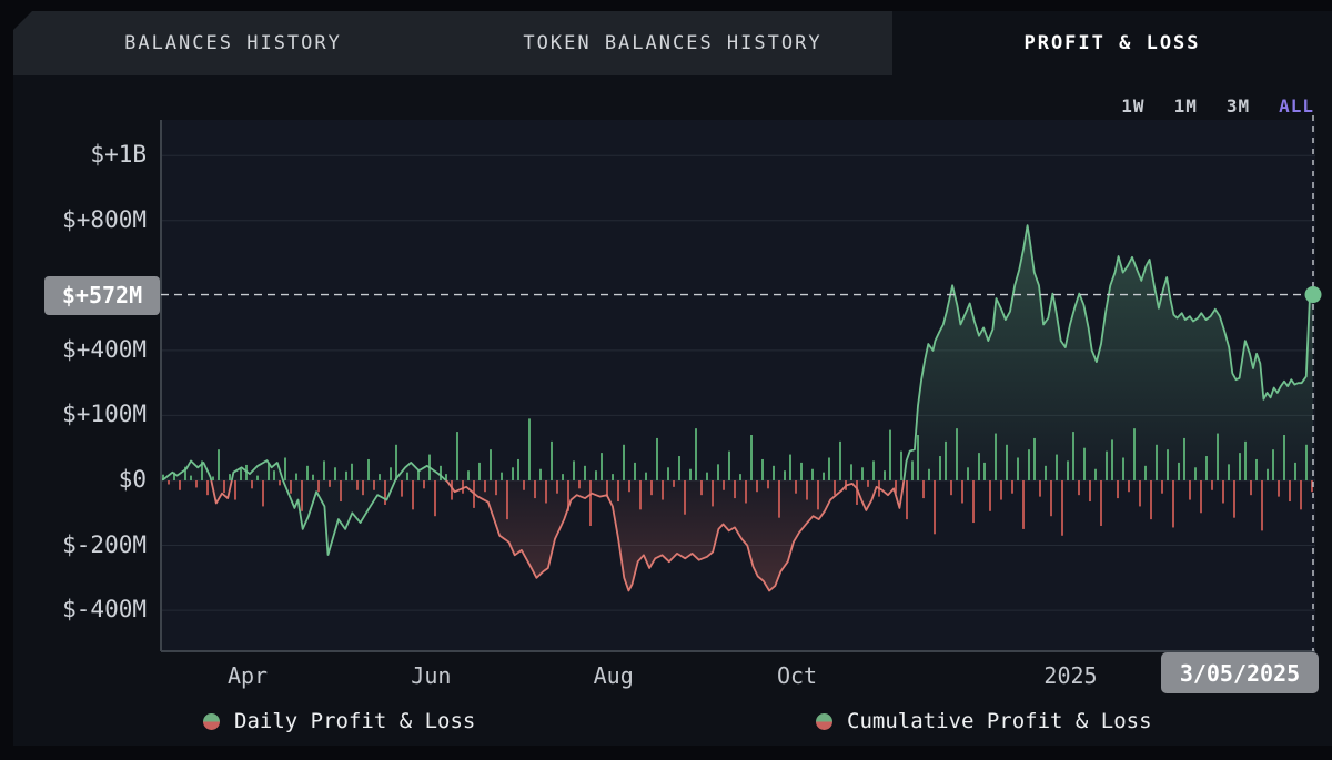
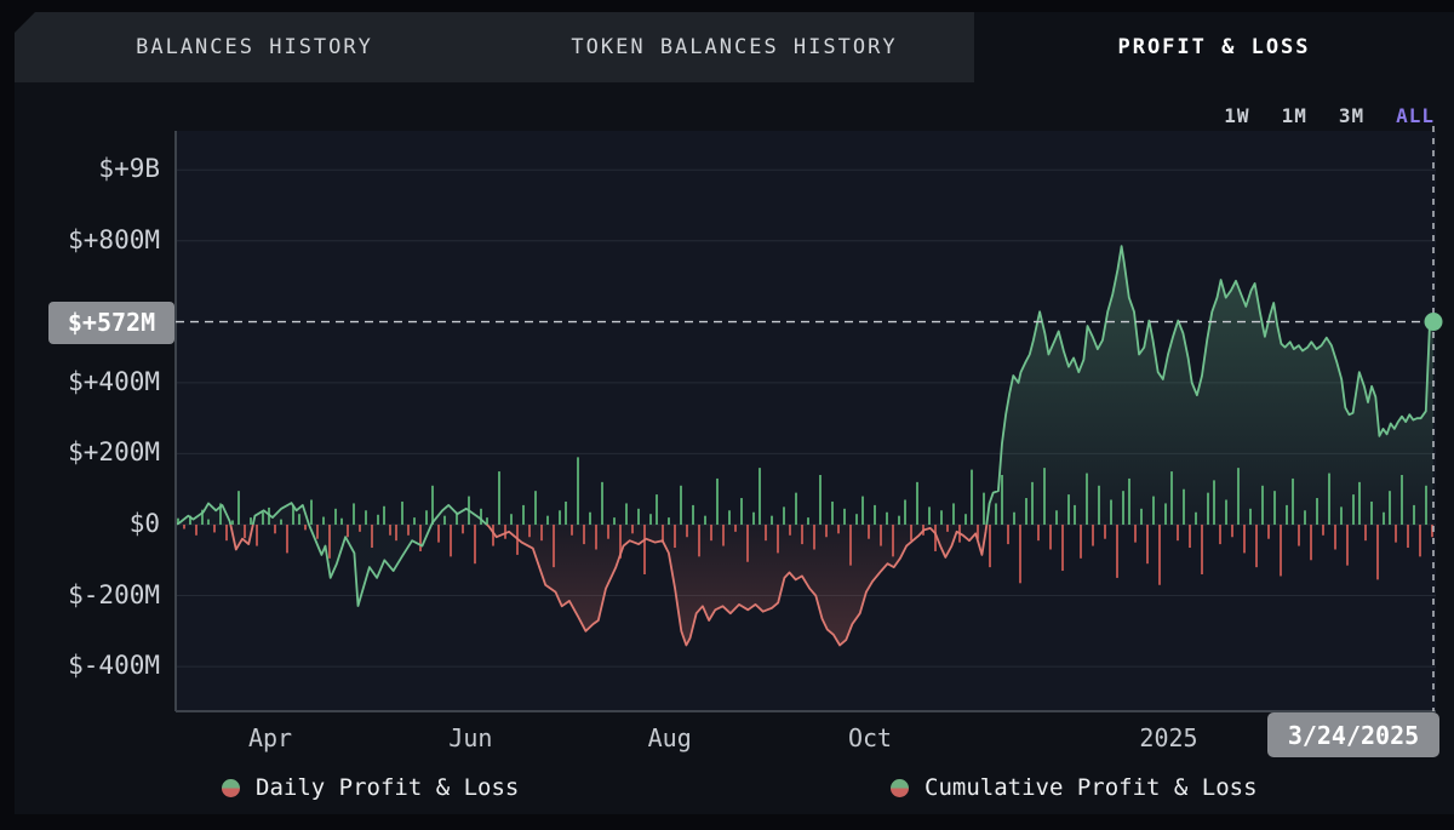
  BALANCES HISTORY
  TOKEN BALANCES HISTORY
  PROFIT & LOSS
  1W
  1M
  3M
  ALL
- $+1B
+ $+9B
  $+800M
  $+400M
- $+100M
+ $+200M
  $0
  $-200M
  $-400M
  Apr
  Jun
  Aug
  Oct
  2025
  $+572M
- 3/05/2025
+ 3/24/2025
  Daily Profit & Loss
  Cumulative Profit & Loss
